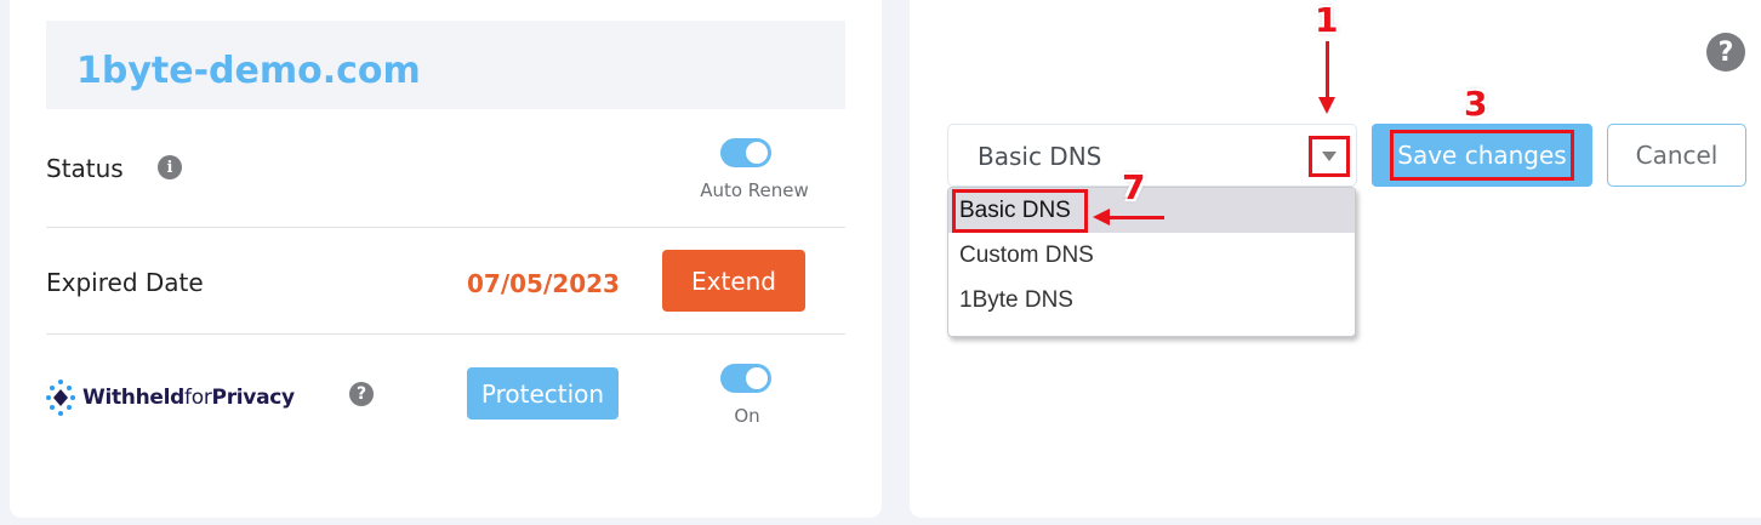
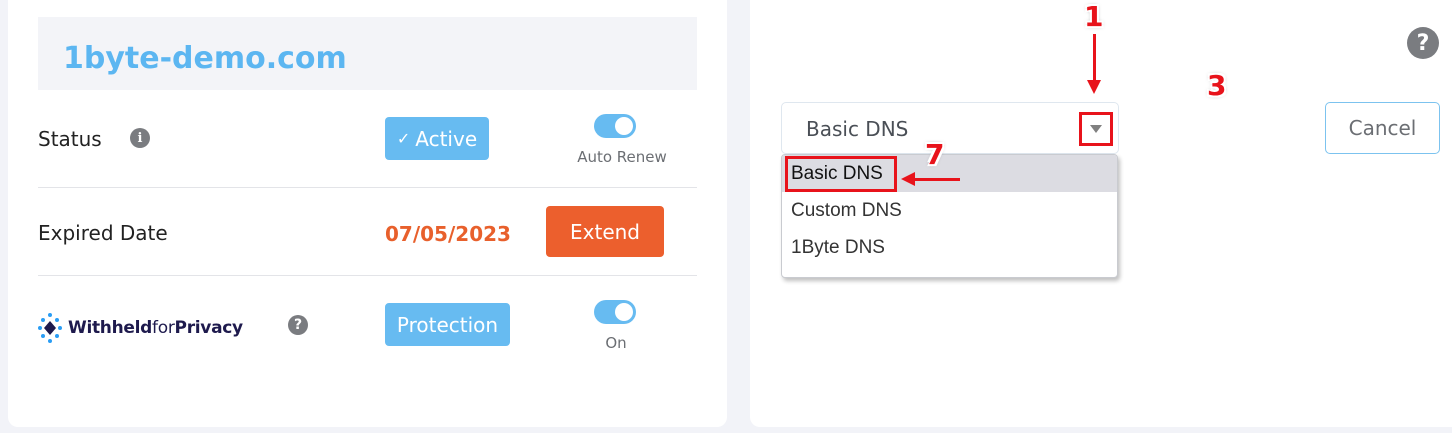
  1byte-demo.com
  Status
  i
+ ✓
+ Active
  Auto Renew
  Expired Date
  07/05/2023
  Extend
  WithheldforPrivacy
  ?
  Protection
  On
  ?
  Basic DNS
- Save changes
  Cancel
  Basic DNS
  Custom DNS
  1Byte DNS
  1
  7
  3
